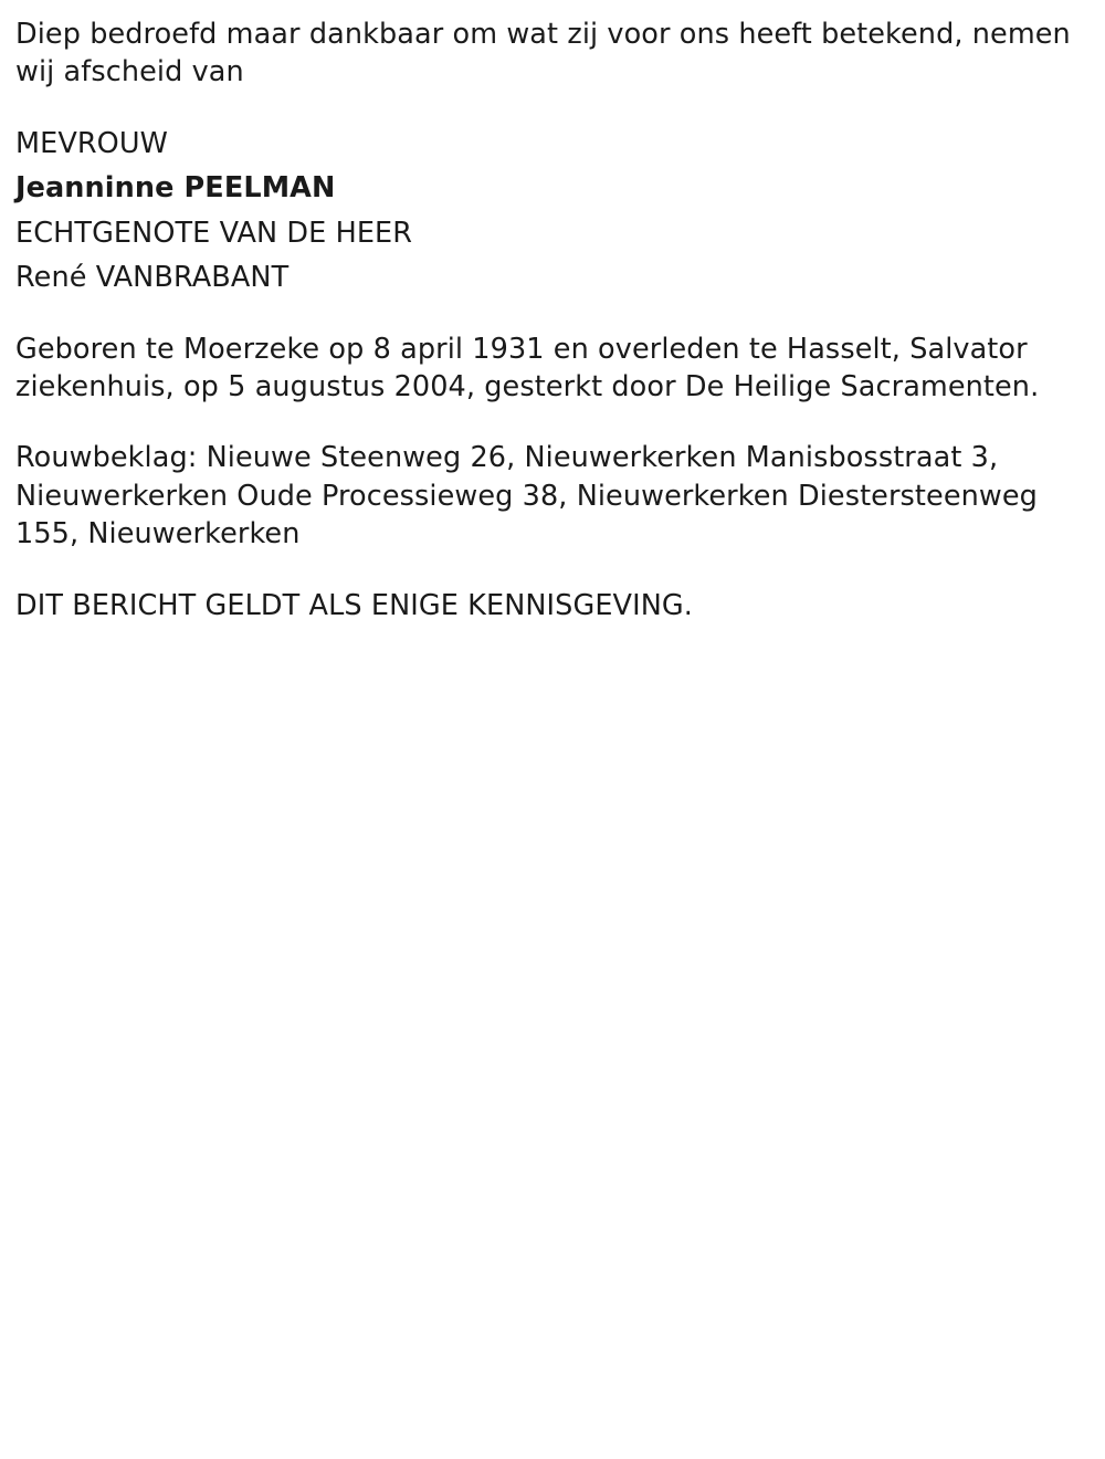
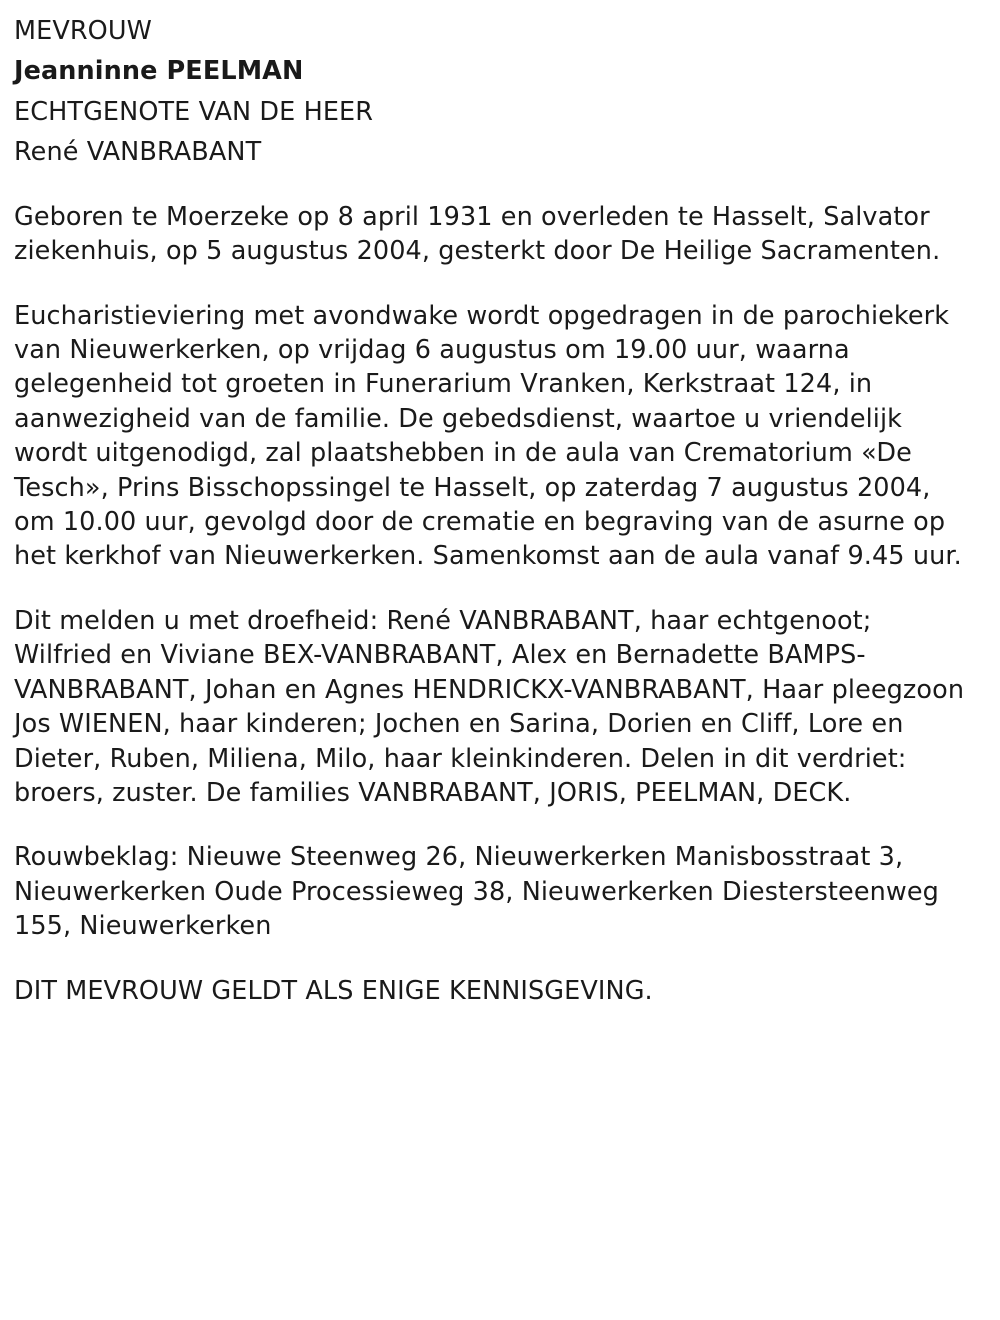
- Diep bedroefd maar dankbaar om wat zij voor ons heeft betekend, nemen wij afscheid van
  MEVROUW
  Jeanninne PEELMAN
  ECHTGENOTE VAN DE HEER
  René VANBRABANT
  Geboren te Moerzeke op 8 april 1931 en overleden te Hasselt, Salvator ziekenhuis, op 5 augustus 2004, gesterkt door De Heilige Sacramenten.
+ Eucharistieviering met avondwake wordt opgedragen in de parochiekerk van Nieuwerkerken, op vrijdag 6 augustus om 19.00 uur, waarna gelegenheid tot groeten in Funerarium Vranken, Kerkstraat 124, in aanwezigheid van de familie. De gebedsdienst, waartoe u vriendelijk wordt uitgenodigd, zal plaatshebben in de aula van Crematorium «De Tesch», Prins Bisschopssingel te Hasselt, op zaterdag 7 augustus 2004, om 10.00 uur, gevolgd door de crematie en begraving van de asurne op het kerkhof van Nieuwerkerken. Samenkomst aan de aula vanaf 9.45 uur.
+ Dit melden u met droefheid: René VANBRABANT, haar echtgenoot; Wilfried en Viviane BEX-VANBRABANT, Alex en Bernadette BAMPS-VANBRABANT, Johan en Agnes HENDRICKX-VANBRABANT, Haar pleegzoon Jos WIENEN, haar kinderen; Jochen en Sarina, Dorien en Cliff, Lore en Dieter, Ruben, Miliena, Milo, haar kleinkinderen. Delen in dit verdriet: broers, zuster. De families VANBRABANT, JORIS, PEELMAN, DECK.
  Rouwbeklag: Nieuwe Steenweg 26, Nieuwerkerken Manisbosstraat 3, Nieuwerkerken Oude Processieweg 38, Nieuwerkerken Diestersteenweg 155, Nieuwerkerken
- DIT BERICHT GELDT ALS ENIGE KENNISGEVING.
+ DIT MEVROUW GELDT ALS ENIGE KENNISGEVING.
